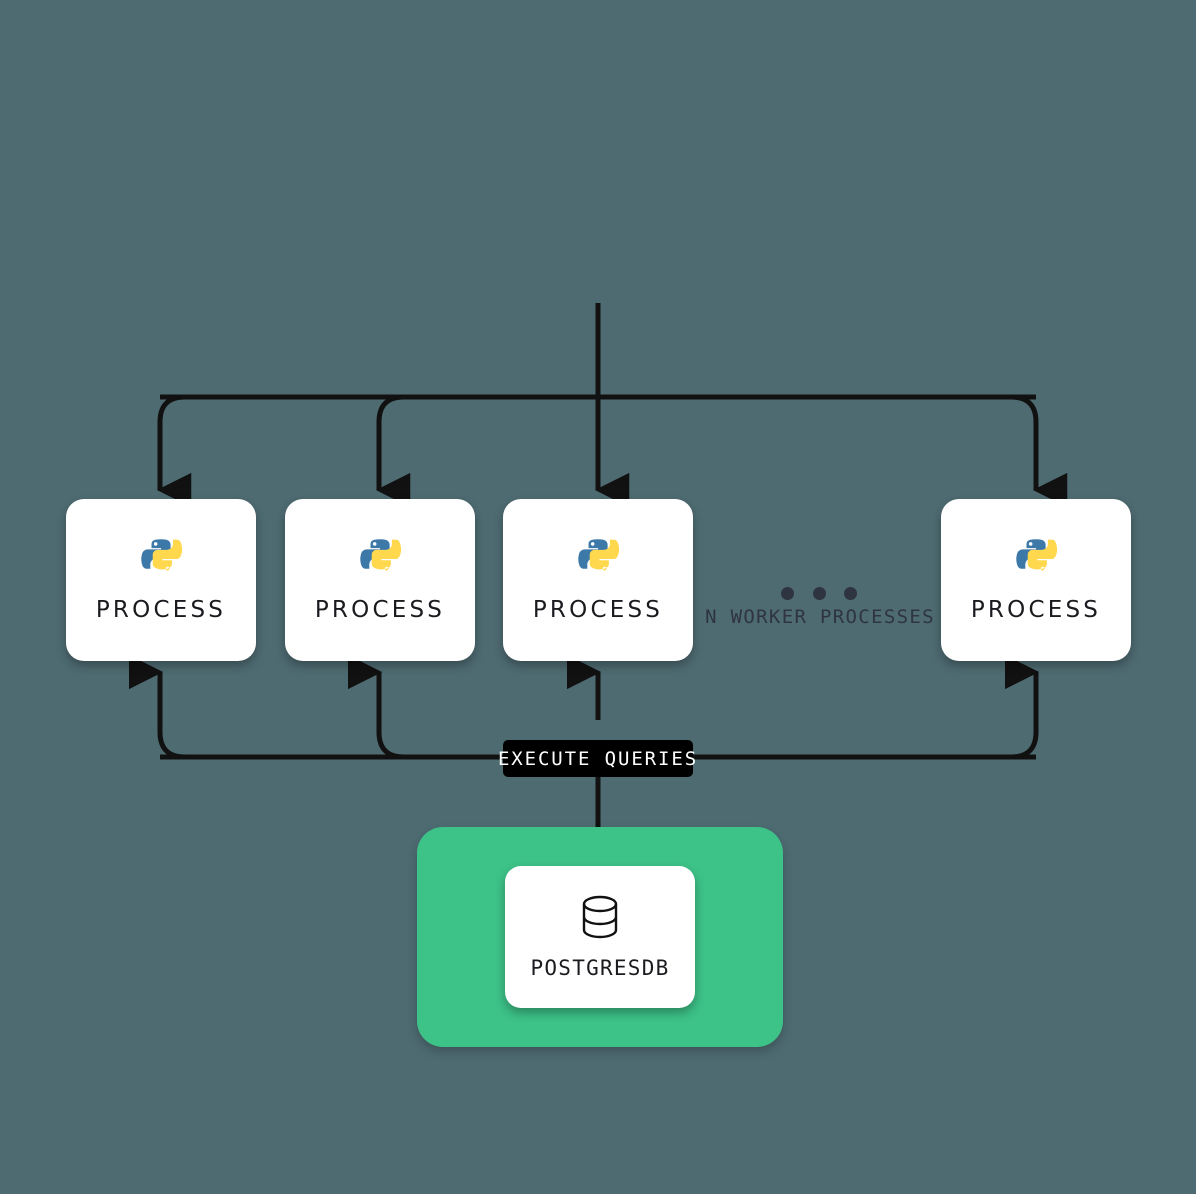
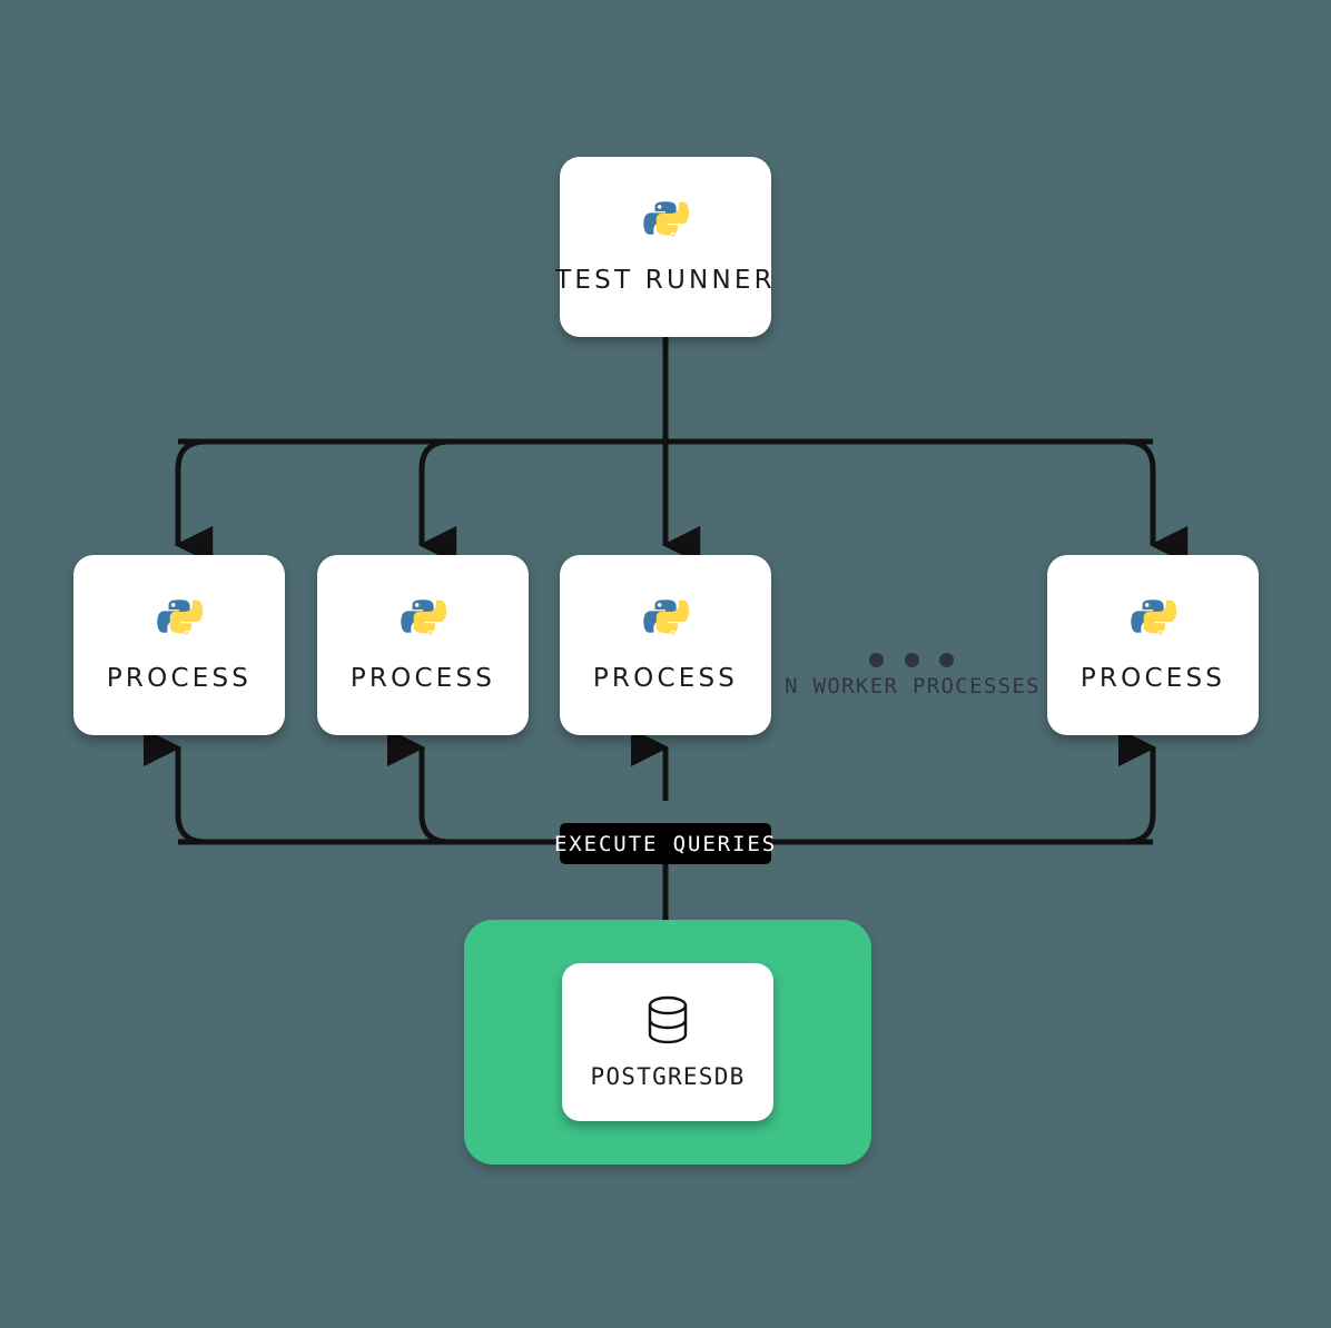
+ TEST RUNNER
  PROCESS
  PROCESS
  PROCESS
  PROCESS
  POSTGRESDB
  EXECUTE QUERIES
  N WORKER PROCESSES
